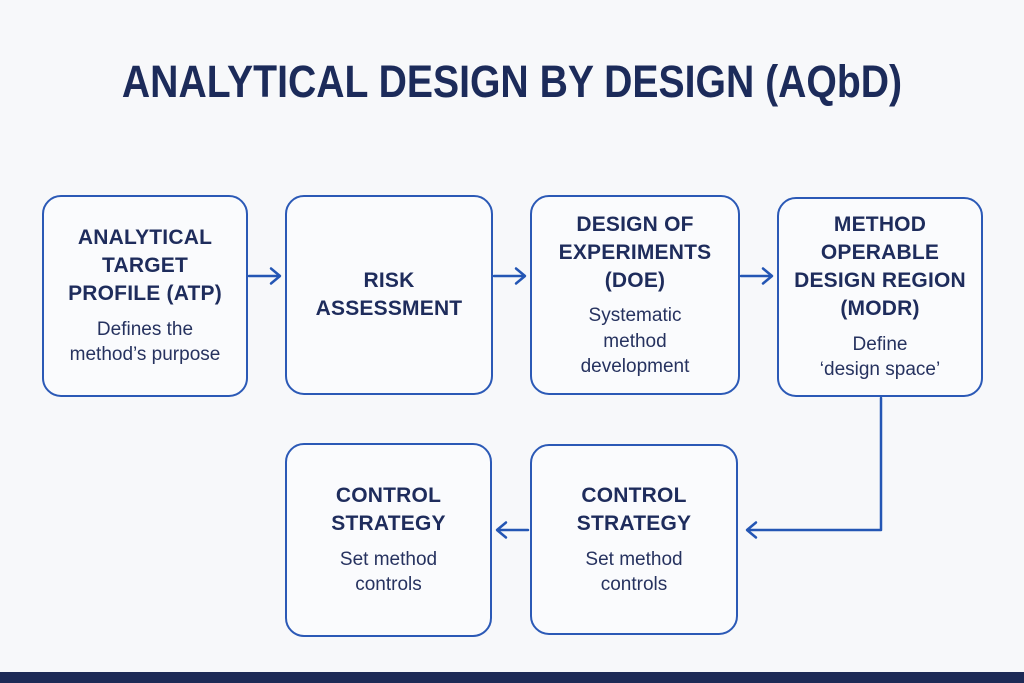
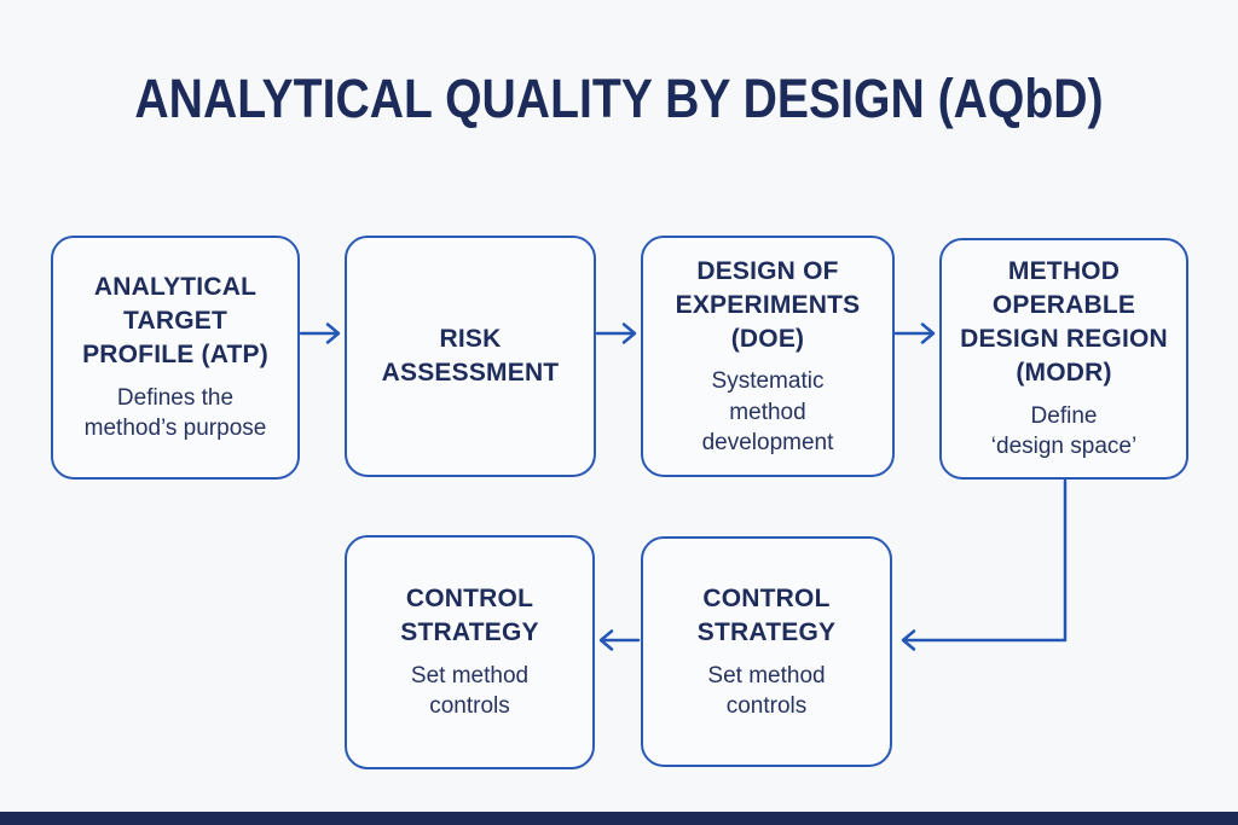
- ANALYTICAL DESIGN BY DESIGN (AQbD)
+ ANALYTICAL QUALITY BY DESIGN (AQbD)
  ANALYTICAL
  TARGET
  PROFILE (ATP)
  Defines the
  method’s purpose
  RISK
  ASSESSMENT
  DESIGN OF
  EXPERIMENTS
  (DOE)
  Systematic
  method
  development
  METHOD
  OPERABLE
  DESIGN REGION
  (MODR)
  Define
  ‘design space’
  CONTROL
  STRATEGY
  Set method
  controls
  CONTROL
  STRATEGY
  Set method
  controls
